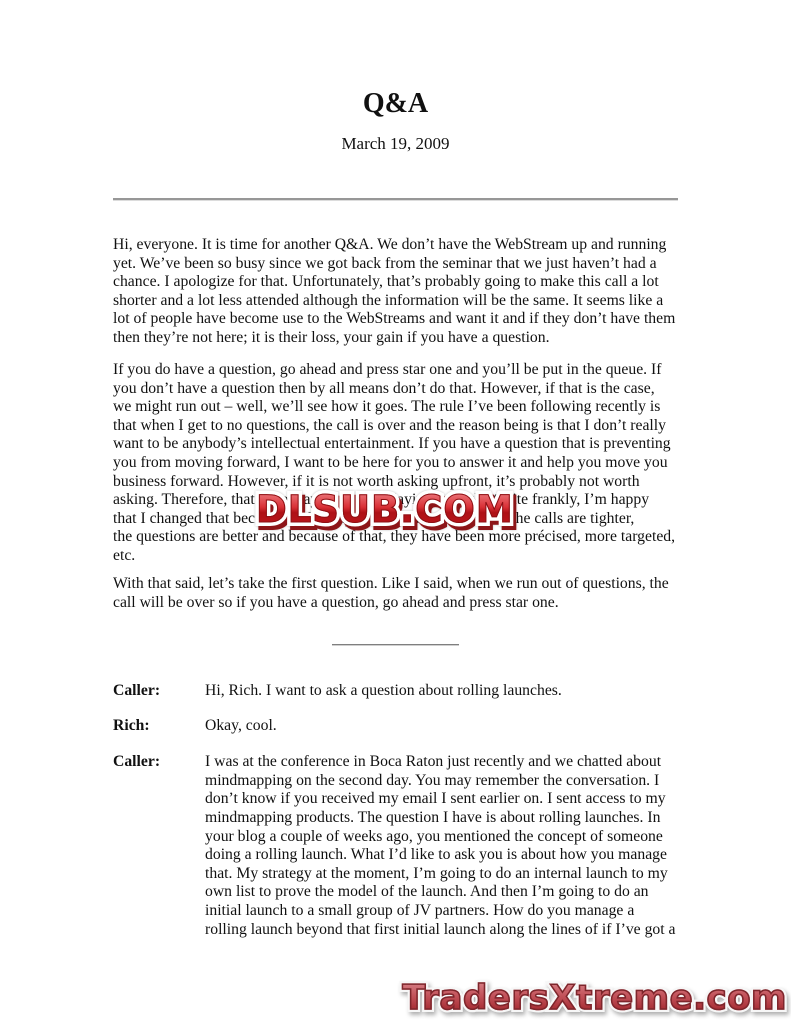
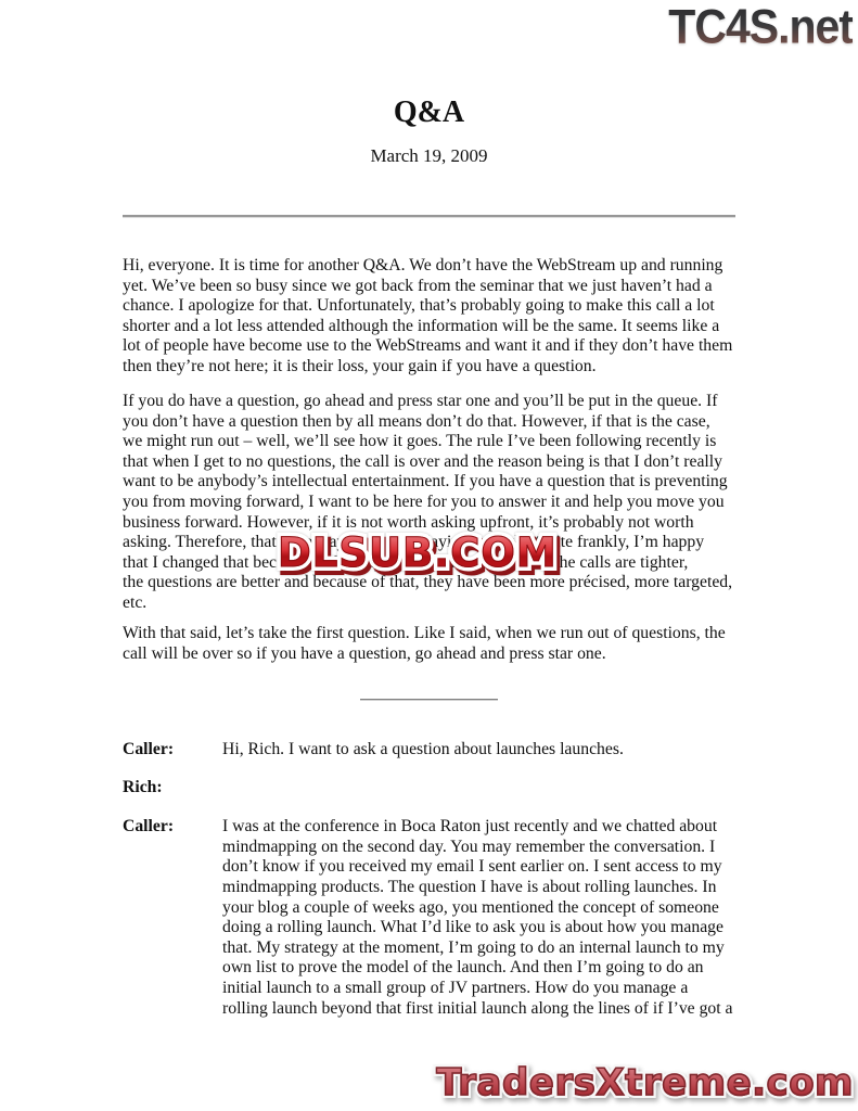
+ TC4S.net
  Q&A
  March 19, 2009
  Hi, everyone. It is time for another Q&A. We don’t have the WebStream up and running
  yet. We’ve been so busy since we got back from the seminar that we just haven’t had a
  chance. I apologize for that. Unfortunately, that’s probably going to make this call a lot
  shorter and a lot less attended although the information will be the same. It seems like a
  lot of people have become use to the WebStreams and want it and if they don’t have them
  then they’re not here; it is their loss, your gain if you have a question.
  If you do have a question, go ahead and press star one and you’ll be put in the queue. If
  you don’t have a question then by all means don’t do that. However, if that is the case,
  we might run out – well, we’ll see how it goes. The rule I’ve been following recently is
  that when I get to no questions, the call is over and the reason being is that I don’t really
  want to be anybody’s intellectual entertainment. If you have a question that is preventing
  you from moving forward, I want to be here for you to answer it and help you move you
  business forward. However, if it is not worth asking upfront, it’s probably not worth
  the questions are better and because of that, they have been more précised, more targeted,
  etc.
  With that said, let’s take the first question. Like I said, when we run out of questions, the
  call will be over so if you have a question, go ahead and press star one.
  DLSUB.COM
  Caller:
- Hi, Rich. I want to ask a question about rolling launches.
+ Hi, Rich. I want to ask a question about launches launches.
  Rich:
- Okay, cool.
  Caller:
  I was at the conference in Boca Raton just recently and we chatted about
  mindmapping on the second day. You may remember the conversation. I
  don’t know if you received my email I sent earlier on. I sent access to my
  mindmapping products. The question I have is about rolling launches. In
  your blog a couple of weeks ago, you mentioned the concept of someone
  doing a rolling launch. What I’d like to ask you is about how you manage
  that. My strategy at the moment, I’m going to do an internal launch to my
  own list to prove the model of the launch. And then I’m going to do an
  initial launch to a small group of JV partners. How do you manage a
  rolling launch beyond that first initial launch along the lines of if I’ve got a
  TradersXtreme.com
